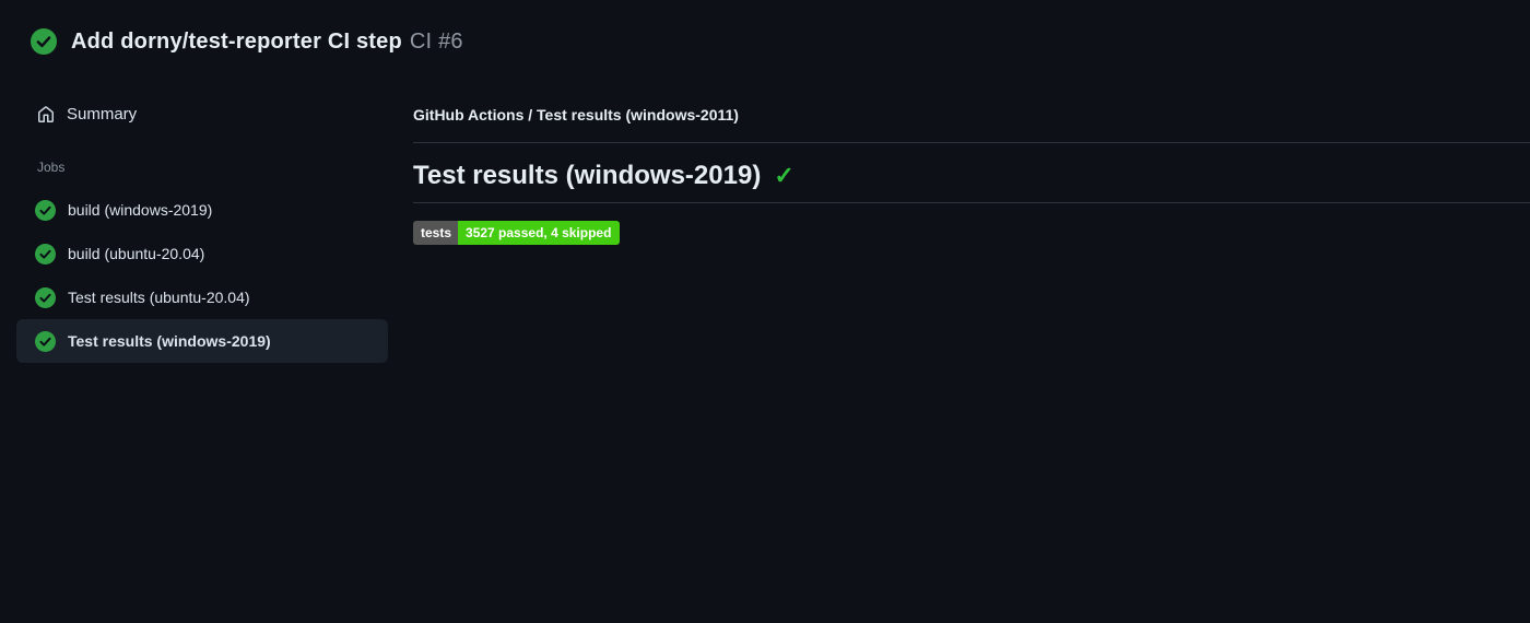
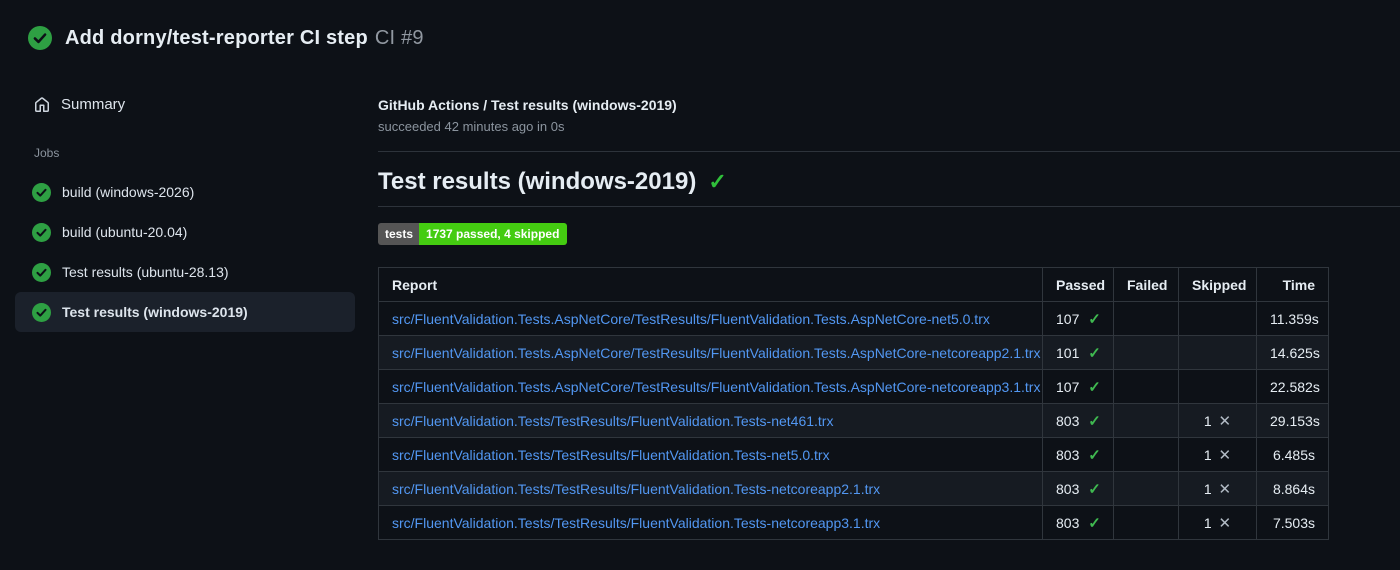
- Add dorny/test-reporter CI step CI #6
+ Add dorny/test-reporter CI step CI #9
  Summary
  Jobs
- build (windows-2019)
+ build (windows-2026)
  build (ubuntu-20.04)
- Test results (ubuntu-20.04)
+ Test results (ubuntu-28.13)
  Test results (windows-2019)
- GitHub Actions / Test results (windows-2011)
+ GitHub Actions / Test results (windows-2019)
+ succeeded 42 minutes ago in 0s
  Test results (windows-2019)
  ✓
  tests
- 3527 passed, 4 skipped
+ 1737 passed, 4 skipped
+ Report	Passed	Failed	Skipped	Time
+ src/FluentValidation.Tests.AspNetCore/TestResults/FluentValidation.Tests.AspNetCore-net5.0.trx	107 ✓			11.359s
+ src/FluentValidation.Tests.AspNetCore/TestResults/FluentValidation.Tests.AspNetCore-netcoreapp2.1.trx	101 ✓			14.625s
+ src/FluentValidation.Tests.AspNetCore/TestResults/FluentValidation.Tests.AspNetCore-netcoreapp3.1.trx	107 ✓			22.582s
+ src/FluentValidation.Tests/TestResults/FluentValidation.Tests-net461.trx	803 ✓		1 ✕	29.153s
+ src/FluentValidation.Tests/TestResults/FluentValidation.Tests-net5.0.trx	803 ✓		1 ✕	6.485s
+ src/FluentValidation.Tests/TestResults/FluentValidation.Tests-netcoreapp2.1.trx	803 ✓		1 ✕	8.864s
+ src/FluentValidation.Tests/TestResults/FluentValidation.Tests-netcoreapp3.1.trx	803 ✓		1 ✕	7.503s
